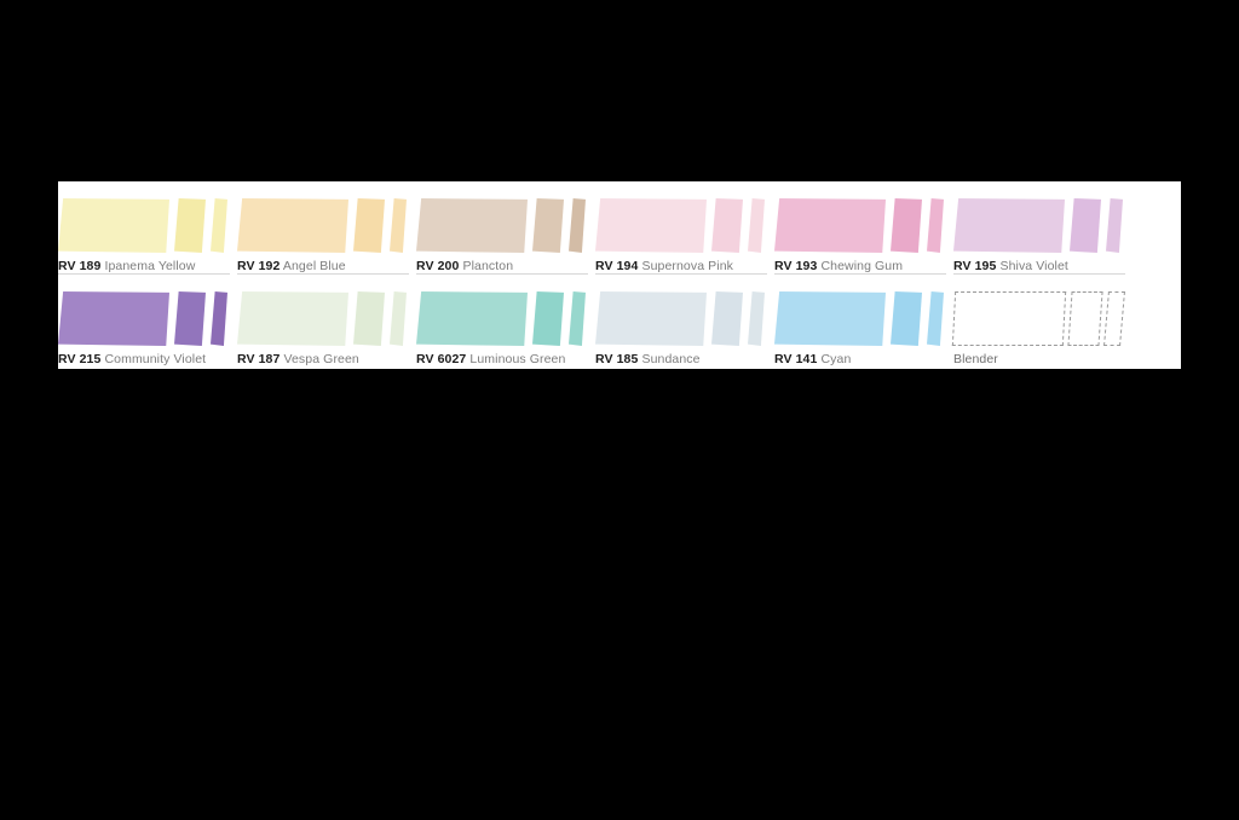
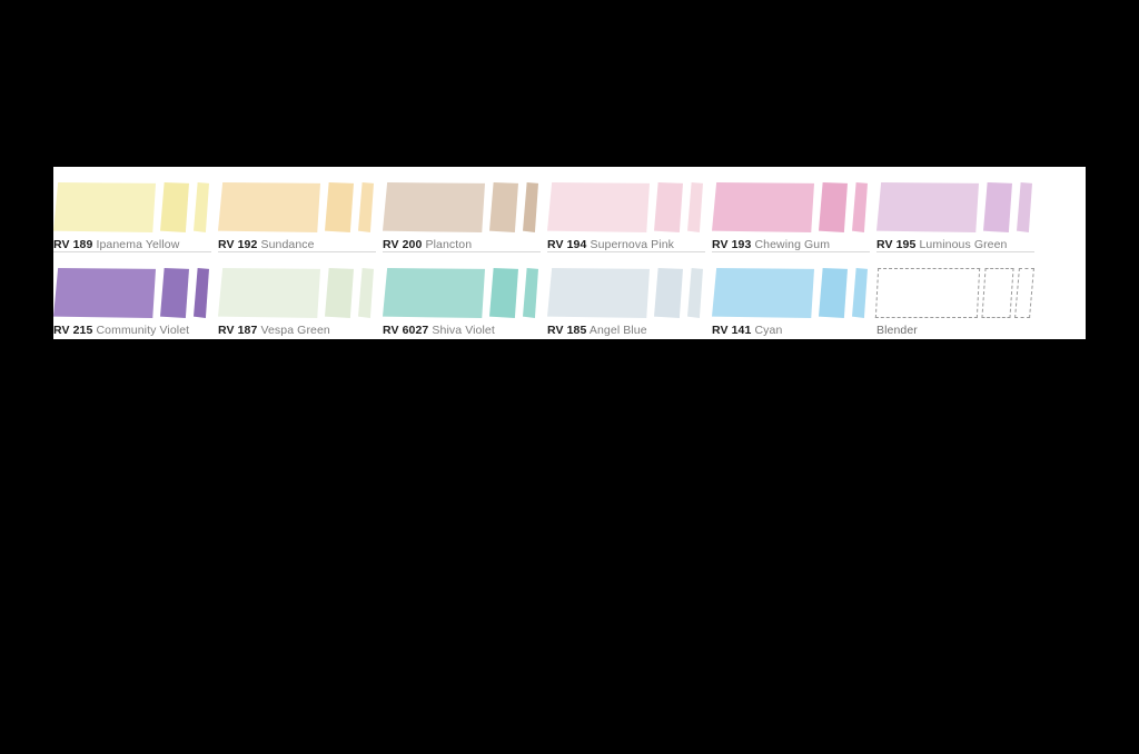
  RV 189 Ipanema Yellow
- RV 192 Angel Blue
+ RV 192 Sundance
  RV 200 Plancton
  RV 194 Supernova Pink
  RV 193 Chewing Gum
- RV 195 Shiva Violet
+ RV 195 Luminous Green
  RV 215 Community Violet
  RV 187 Vespa Green
- RV 6027 Luminous Green
+ RV 6027 Shiva Violet
- RV 185 Sundance
+ RV 185 Angel Blue
  RV 141 Cyan
  Blender
